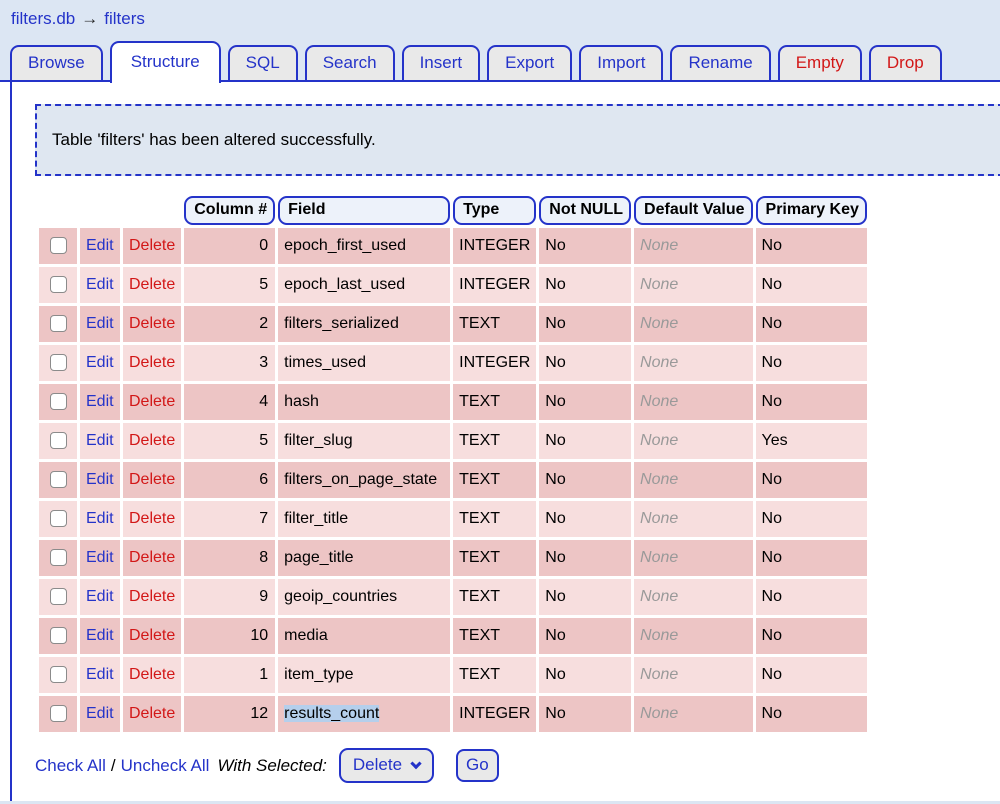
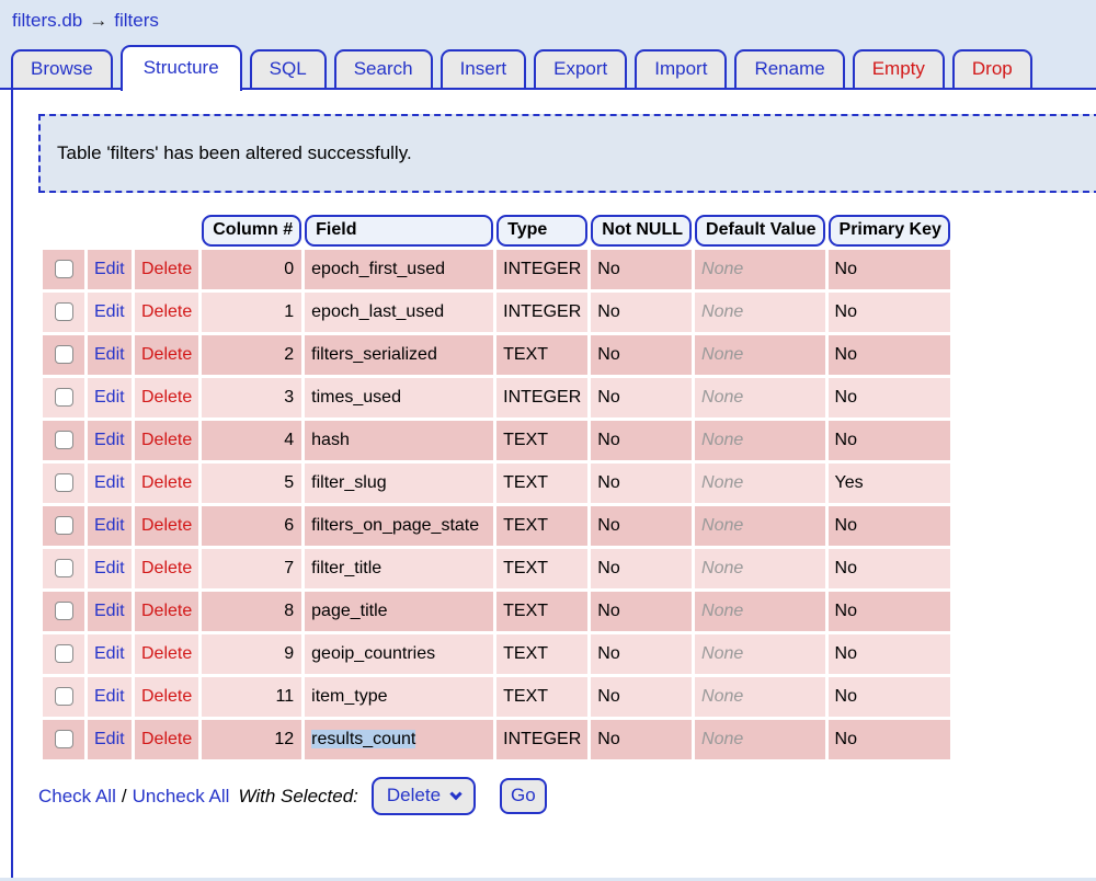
  filters.db → filters
  Browse
  Structure
  SQL
  Search
  Insert
  Export
  Import
  Rename
  Empty
  Drop
  Table 'filters' has been altered successfully.
  			Column #	Field	Type	Not NULL	Default Value	Primary Key
  	Edit	Delete	0	epoch_first_used	INTEGER	No	None	No
- 	Edit	Delete	5	epoch_last_used	INTEGER	No	None	No
+ 	Edit	Delete	1	epoch_last_used	INTEGER	No	None	No
  	Edit	Delete	2	filters_serialized	TEXT	No	None	No
  	Edit	Delete	3	times_used	INTEGER	No	None	No
  	Edit	Delete	4	hash	TEXT	No	None	No
  	Edit	Delete	5	filter_slug	TEXT	No	None	Yes
  	Edit	Delete	6	filters_on_page_state	TEXT	No	None	No
  	Edit	Delete	7	filter_title	TEXT	No	None	No
  	Edit	Delete	8	page_title	TEXT	No	None	No
  	Edit	Delete	9	geoip_countries	TEXT	No	None	No
- 	Edit	Delete	10	media	TEXT	No	None	No
- 	Edit	Delete	1	item_type	TEXT	No	None	No
+ 	Edit	Delete	11	item_type	TEXT	No	None	No
  	Edit	Delete	12	results_count	INTEGER	No	None	No
  Check All
  /
  Uncheck All
  With Selected:
  Delete
  Go
